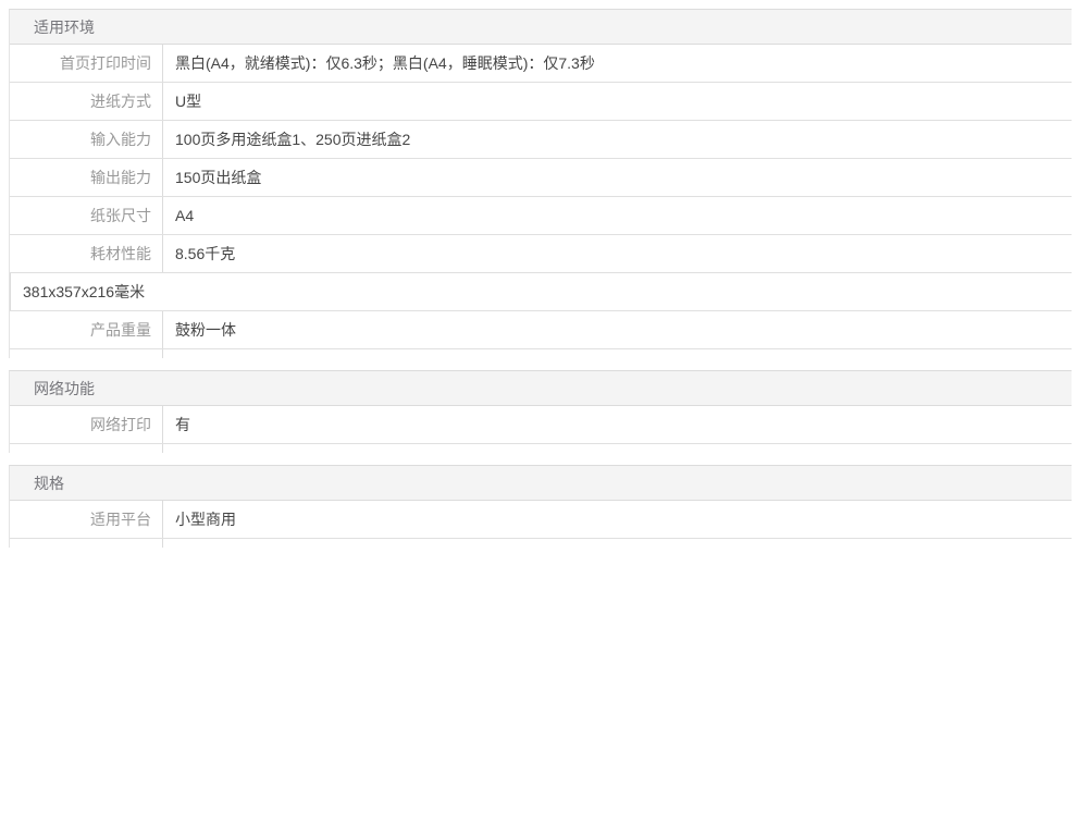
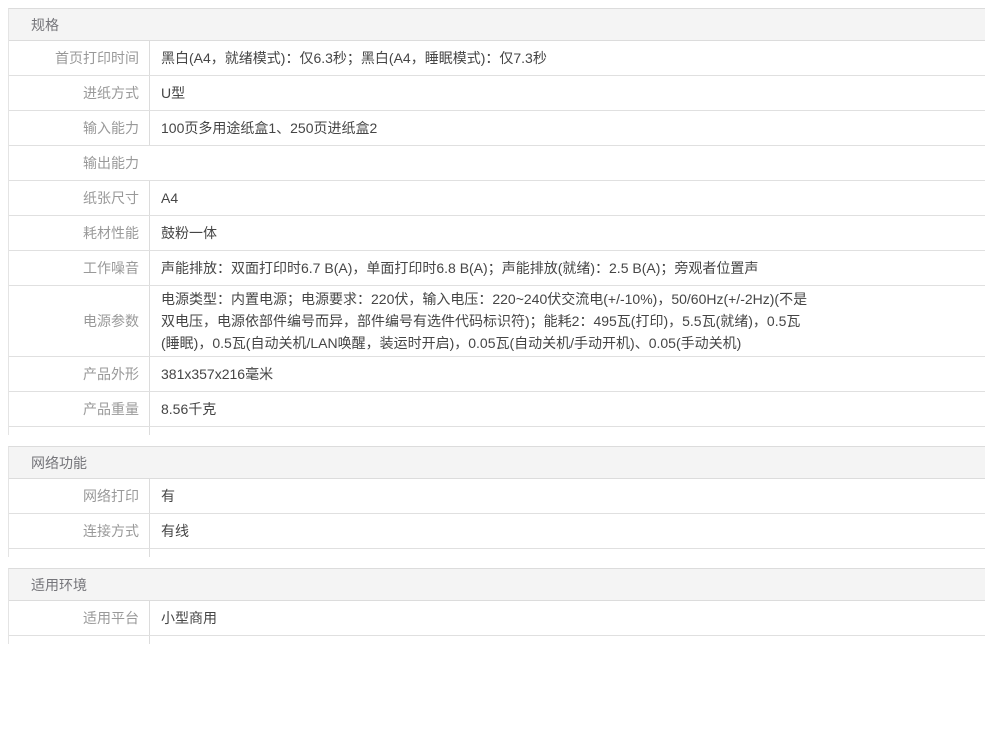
- 适用环境
+ 规格
  首页打印时间
  黑白(A4，就绪模式)：仅6.3秒；黑白(A4，睡眠模式)：仅7.3秒
  进纸方式
  U型
  输入能力
  100页多用途纸盒1、250页进纸盒2
  输出能力
- 150页出纸盒
  纸张尺寸
  A4
  耗材性能
- 8.56千克
+ 鼓粉一体
+ 工作噪音
+ 声能排放：双面打印时6.7 B(A)，单面打印时6.8 B(A)；声能排放(就绪)：2.5 B(A)；旁观者位置声
+ 电源参数
+ 电源类型：内置电源；电源要求：220伏，输入电压：220~240伏交流电(+/-10%)，50/60Hz(+/-2Hz)(不是双电压，电源依部件编号而异，部件编号有选件代码标识符)；能耗2：495瓦(打印)，5.5瓦(就绪)，0.5瓦(睡眠)，0.5瓦(自动关机/LAN唤醒，装运时开启)，0.05瓦(自动关机/手动开机)、0.05(手动关机)
+ 产品外形
  381x357x216毫米
  产品重量
- 鼓粉一体
+ 8.56千克
  网络功能
  网络打印
  有
+ 连接方式
+ 有线
- 规格
+ 适用环境
  适用平台
  小型商用
